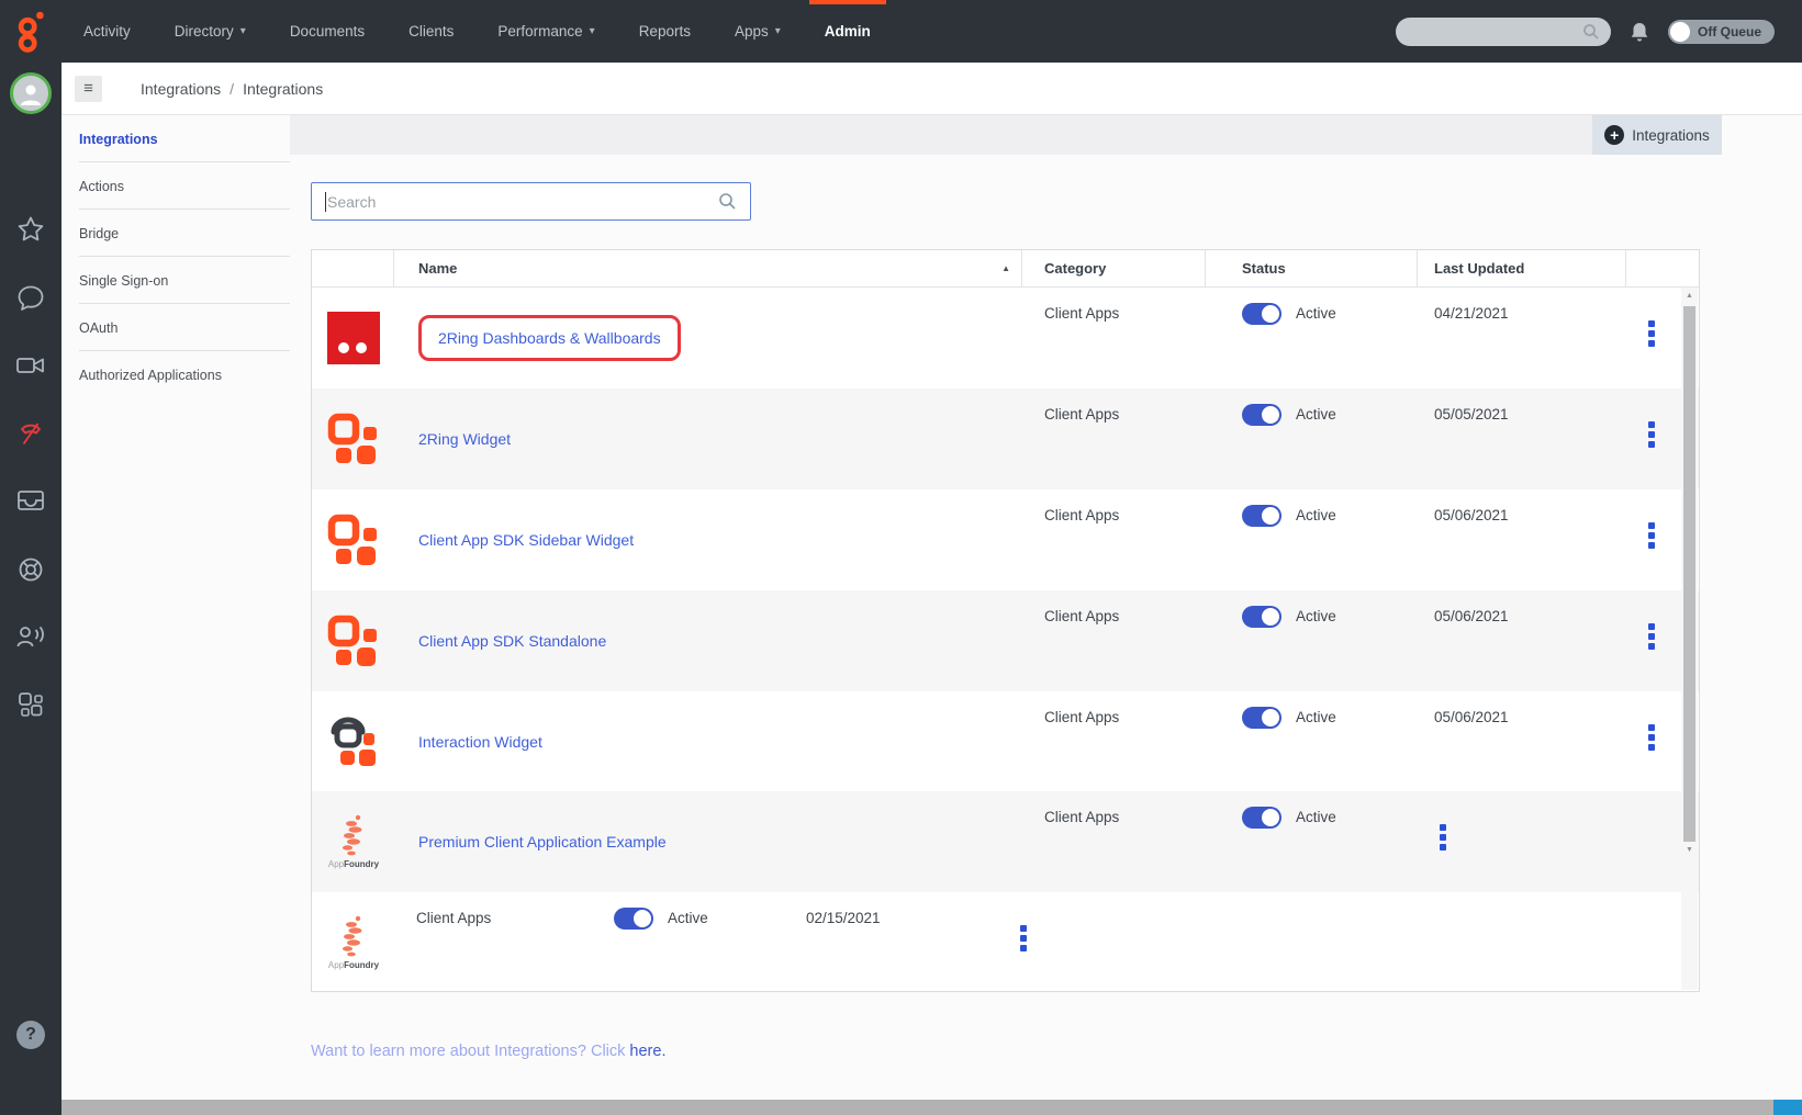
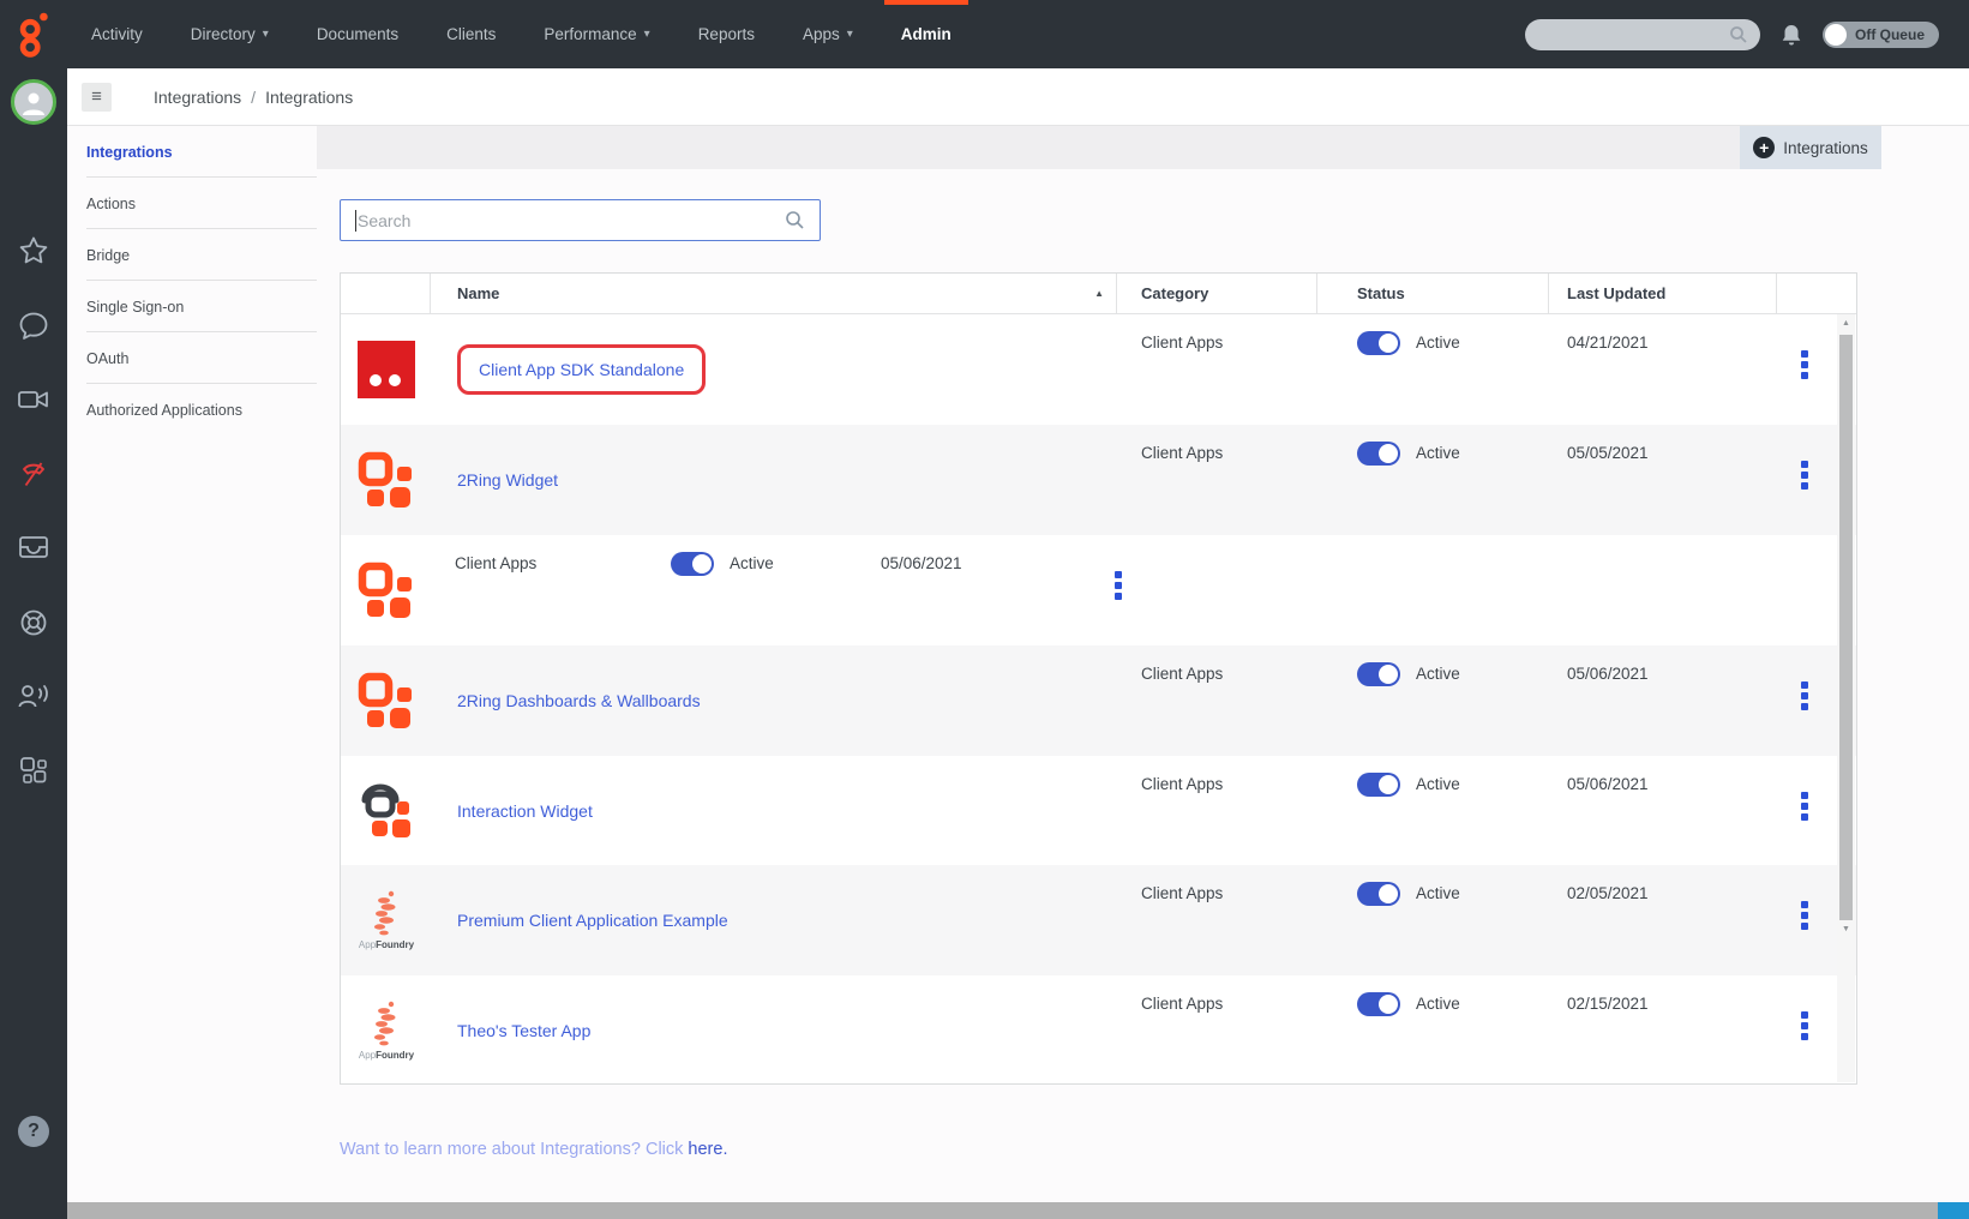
  Activity
  Directory
  ▾
  Documents
  Clients
  Performance
  ▾
  Reports
  Apps
  ▾
  Admin
  Off Queue
  ?
  ≡
  Integrations
  /
  Integrations
  Integrations
  Actions
  Bridge
  Single Sign-on
  OAuth
  Authorized Applications
  +
  Integrations
  Search
  Name
  ▲
  Category
  Status
  Last Updated
- 2Ring Dashboards & Wallboards
+ Client App SDK Standalone
  Client Apps
  Active
  04/21/2021
  2Ring Widget
  Client Apps
  Active
  05/05/2021
- Client App SDK Sidebar Widget
  Client Apps
  Active
  05/06/2021
- Client App SDK Standalone
+ 2Ring Dashboards & Wallboards
  Client Apps
  Active
  05/06/2021
  Interaction Widget
  Client Apps
  Active
  05/06/2021
  AppFoundry
  Premium Client Application Example
  Client Apps
  Active
+ 02/05/2021
  AppFoundry
+ Theo's Tester App
  Client Apps
  Active
  02/15/2021
  Want to learn more about Integrations? Click here.
